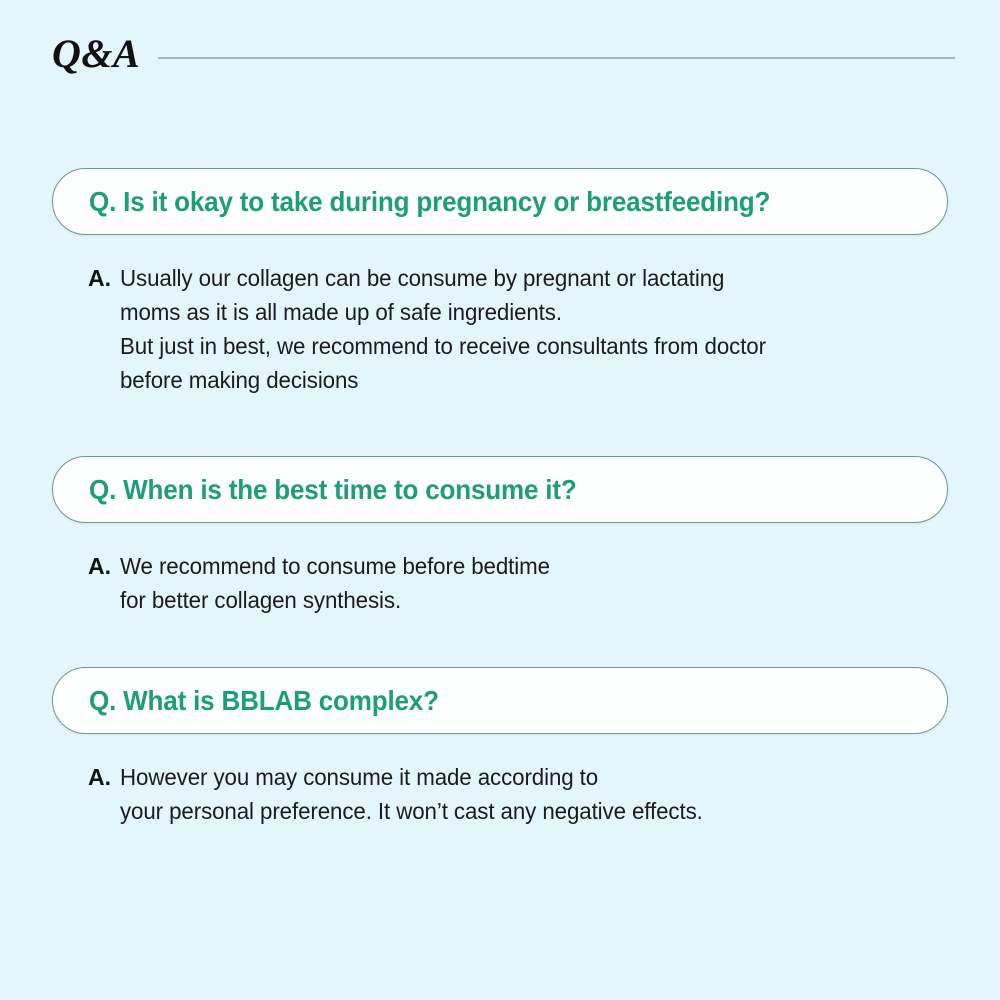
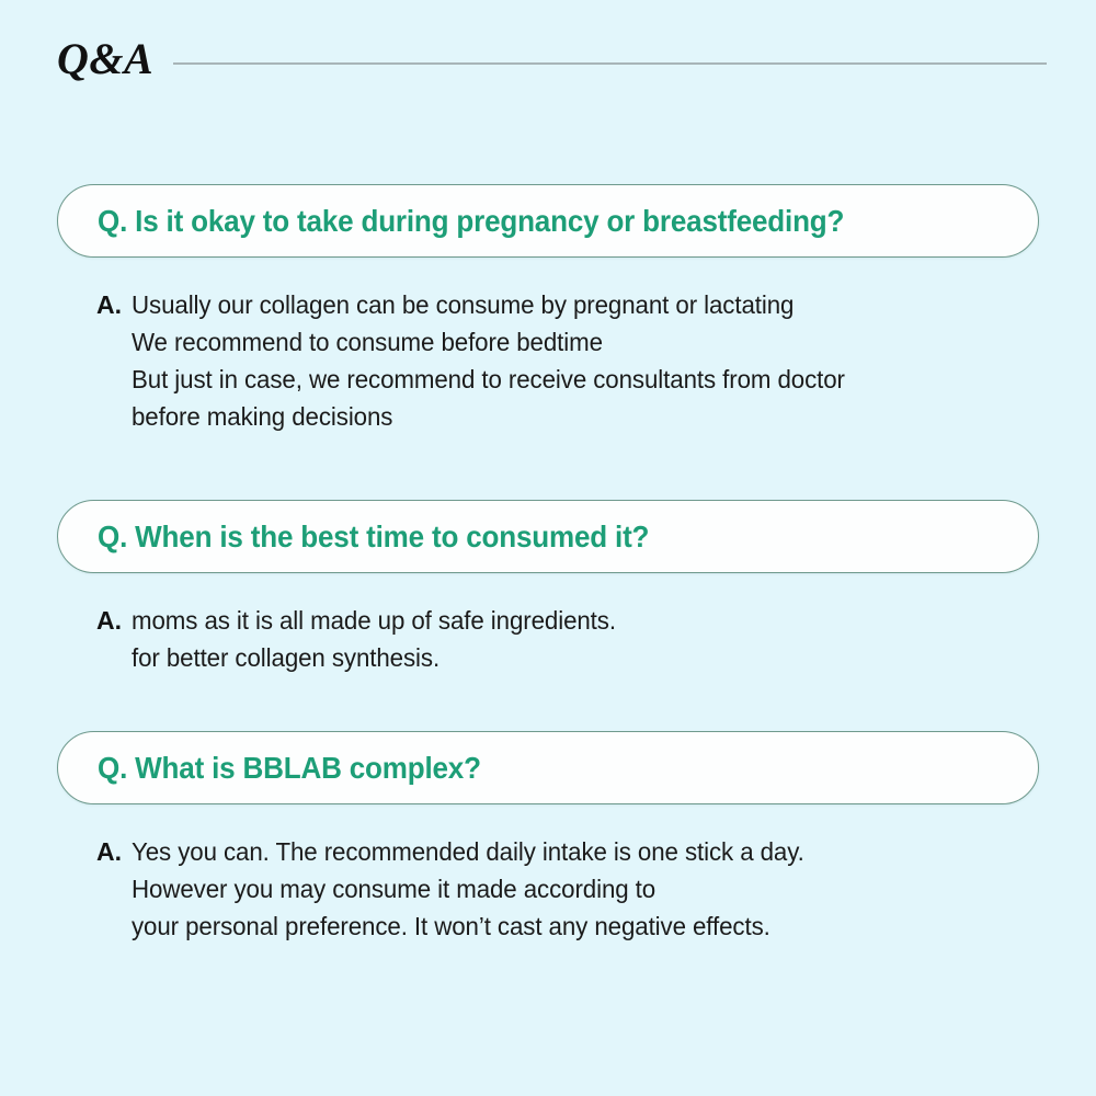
  Q&A
  Q. Is it okay to take during pregnancy or breastfeeding?
  A.
  Usually our collagen can be consume by pregnant or lactating
- moms as it is all made up of safe ingredients.
+ We recommend to consume before bedtime
- But just in best, we recommend to receive consultants from doctor
+ But just in case, we recommend to receive consultants from doctor
  before making decisions
- Q. When is the best time to consume it?
+ Q. When is the best time to consumed it?
  A.
- We recommend to consume before bedtime
+ moms as it is all made up of safe ingredients.
  for better collagen synthesis.
  Q. What is BBLAB complex?
  A.
+ Yes you can. The recommended daily intake is one stick a day.
  However you may consume it made according to
  your personal preference. It won’t cast any negative effects.
